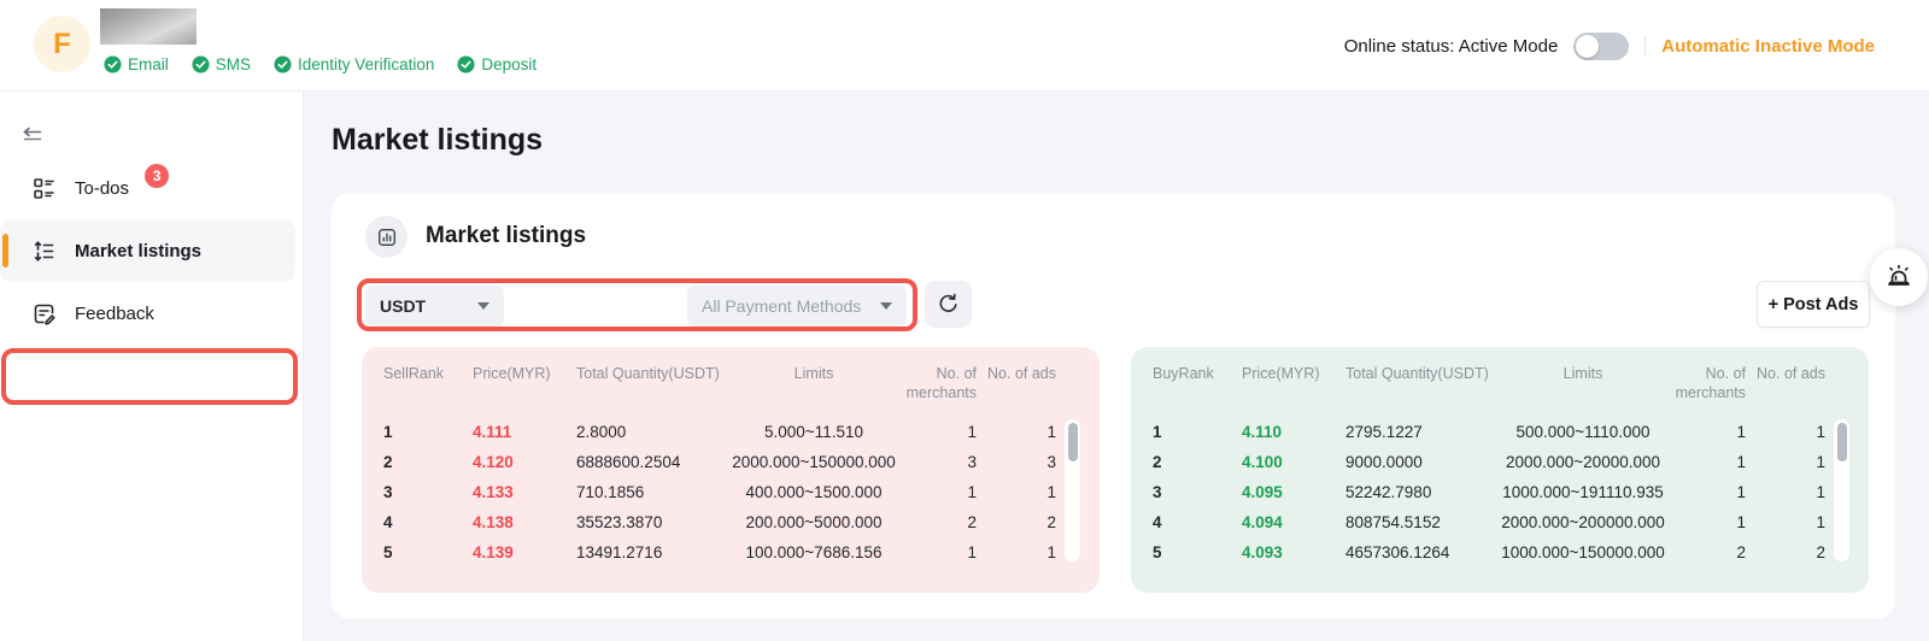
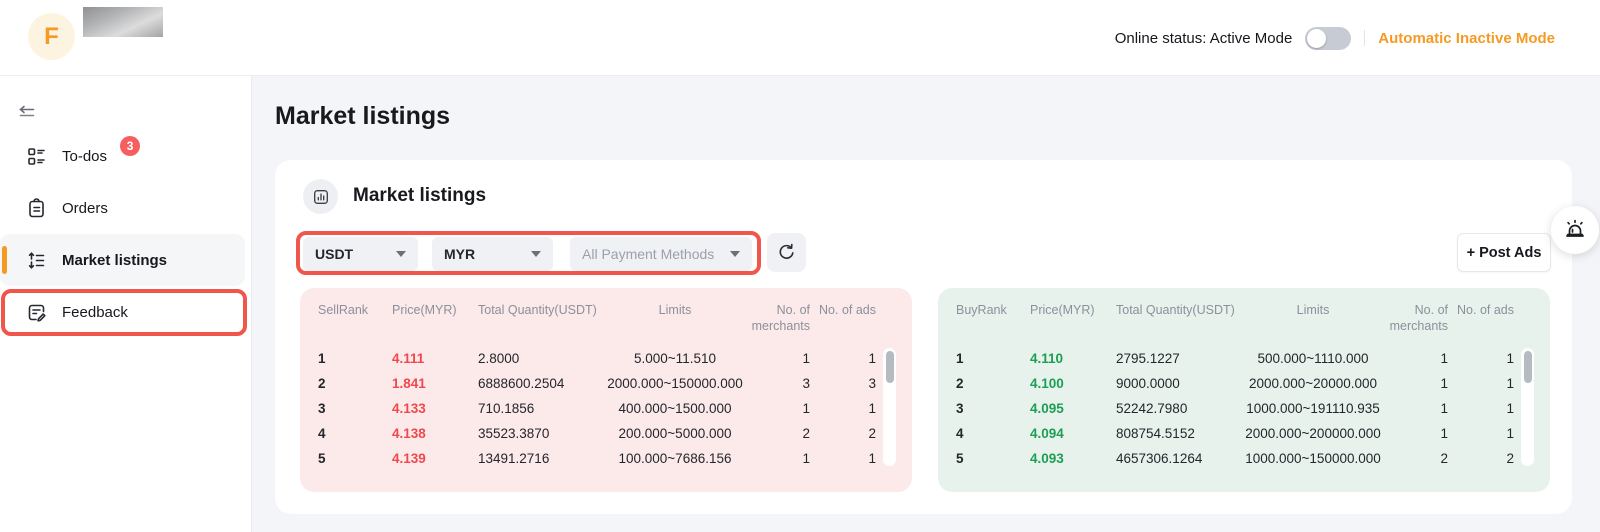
  F
- Email
- SMS
- Identity Verification
- Deposit
  Online status: Active Mode
  Automatic Inactive Mode
  To-dos
  3
+ Orders
  Market listings
  Feedback
  Market listings
  Market listings
  USDT
+ MYR
  All Payment Methods
  + Post Ads
  SellRank
  Price(MYR)
  Total Quantity(USDT)
  Limits
  No. of merchants
  No. of ads
  1
  4.111
  2.8000
  5.000~11.510
  1
  1
  2
- 4.120
+ 1.841
  6888600.2504
  2000.000~150000.000
  3
  3
  3
  4.133
  710.1856
  400.000~1500.000
  1
  1
  4
  4.138
  35523.3870
  200.000~5000.000
  2
  2
  5
  4.139
  13491.2716
  100.000~7686.156
  1
  1
  BuyRank
  Price(MYR)
  Total Quantity(USDT)
  Limits
  No. of merchants
  No. of ads
  1
  4.110
  2795.1227
  500.000~1110.000
  1
  1
  2
  4.100
  9000.0000
  2000.000~20000.000
  1
  1
  3
  4.095
  52242.7980
  1000.000~191110.935
  1
  1
  4
  4.094
  808754.5152
  2000.000~200000.000
  1
  1
  5
  4.093
  4657306.1264
  1000.000~150000.000
  2
  2
